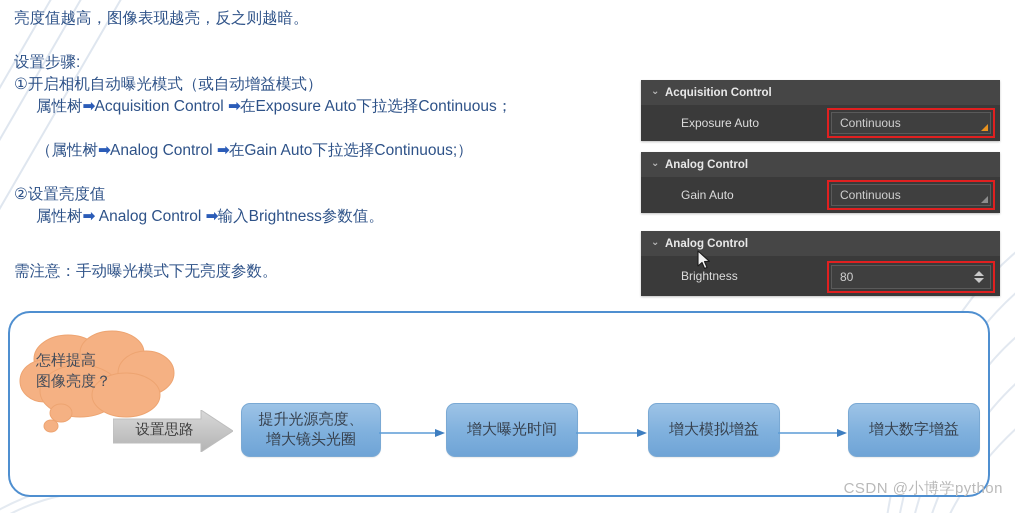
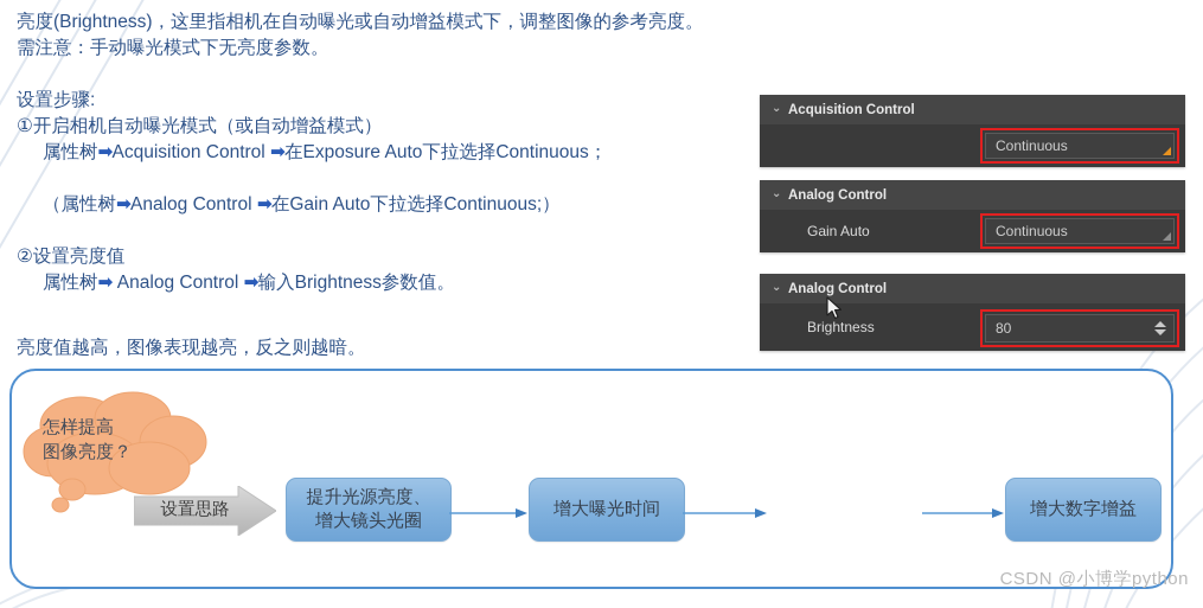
+ 亮度(Brightness)，这里指相机在自动曝光或自动增益模式下，调整图像的参考亮度。
- 亮度值越高，图像表现越亮，反之则越暗。
+ 需注意：手动曝光模式下无亮度参数。
  设置步骤:
  ①开启相机自动曝光模式（或自动增益模式）
  属性树➡Acquisition Control ➡在Exposure Auto下拉选择Continuous；
  （属性树➡Analog Control ➡在Gain Auto下拉选择Continuous;）
  ②设置亮度值
  属性树➡ Analog Control ➡输入Brightness参数值。
- 需注意：手动曝光模式下无亮度参数。
+ 亮度值越高，图像表现越亮，反之则越暗。
  ⌄
  Acquisition Control
- Exposure Auto
  Continuous
  ⌄
  Analog Control
  Gain Auto
  Continuous
  ⌄
  Analog Control
  Brightness
  80
  怎样提高
  图像亮度？
  设置思路
  提升光源亮度、
  增大镜头光圈
  增大曝光时间
- 增大模拟增益
  增大数字增益
  CSDN @小博学python
